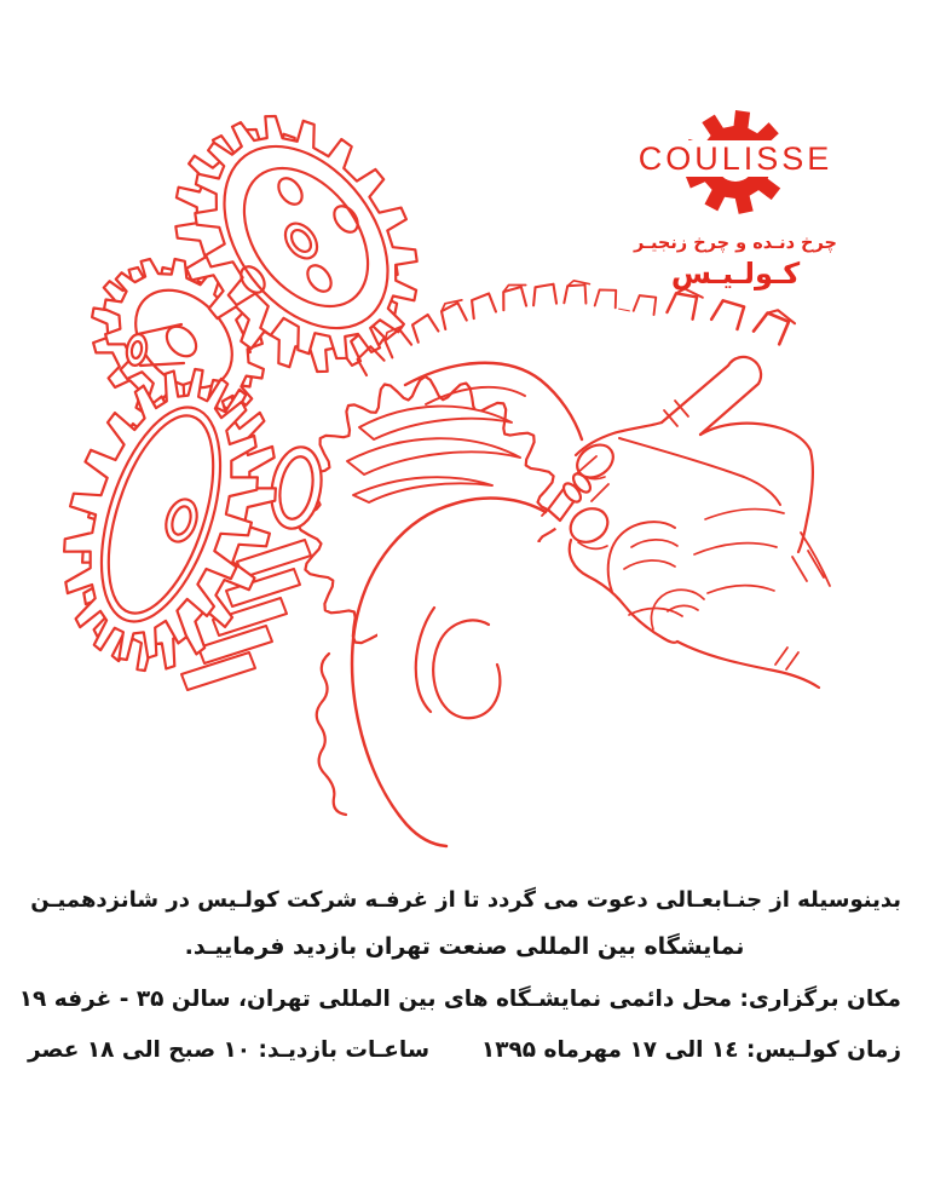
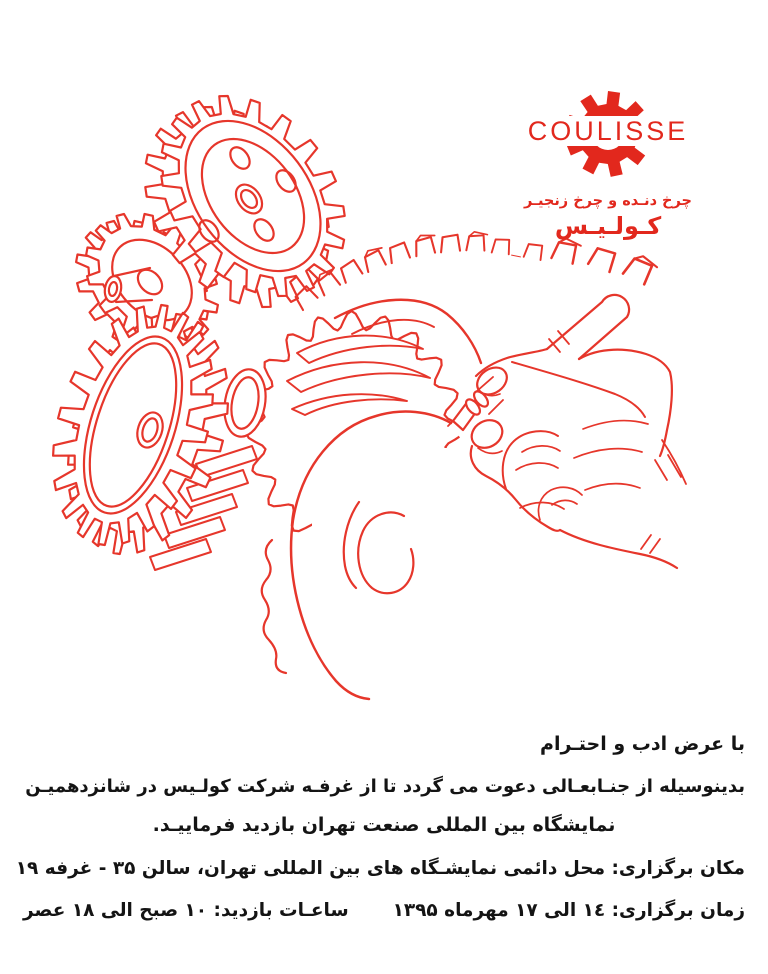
  COULISSE
  چرخ دنـده و چرخ زنجیـر
  کـولـیـس
+ با عرض ادب و احتـرام
  بدینوسیله از جنـابعـالی دعوت می گردد تا از غرفـه شرکت کولـیس در شانزدهمیـن
  نمایشگاه بین المللی صنعت تهران بازدید فرماییـد.
  مکان برگزاری: محل دائمی نمایشـگاه های بین المللی تهران، سالن ۳۵ - غرفه ۱۹
- زمان کولـیس: ۱٤ الی ۱۷ مهرماه ۱۳۹۵
+ زمان برگزاری: ۱٤ الی ۱۷ مهرماه ۱۳۹۵
- ساعـات بازدیـد: ۱۰ صبح الی ۱۸ عصر
+ ساعـات بازدید: ۱۰ صبح الی ۱۸ عصر
